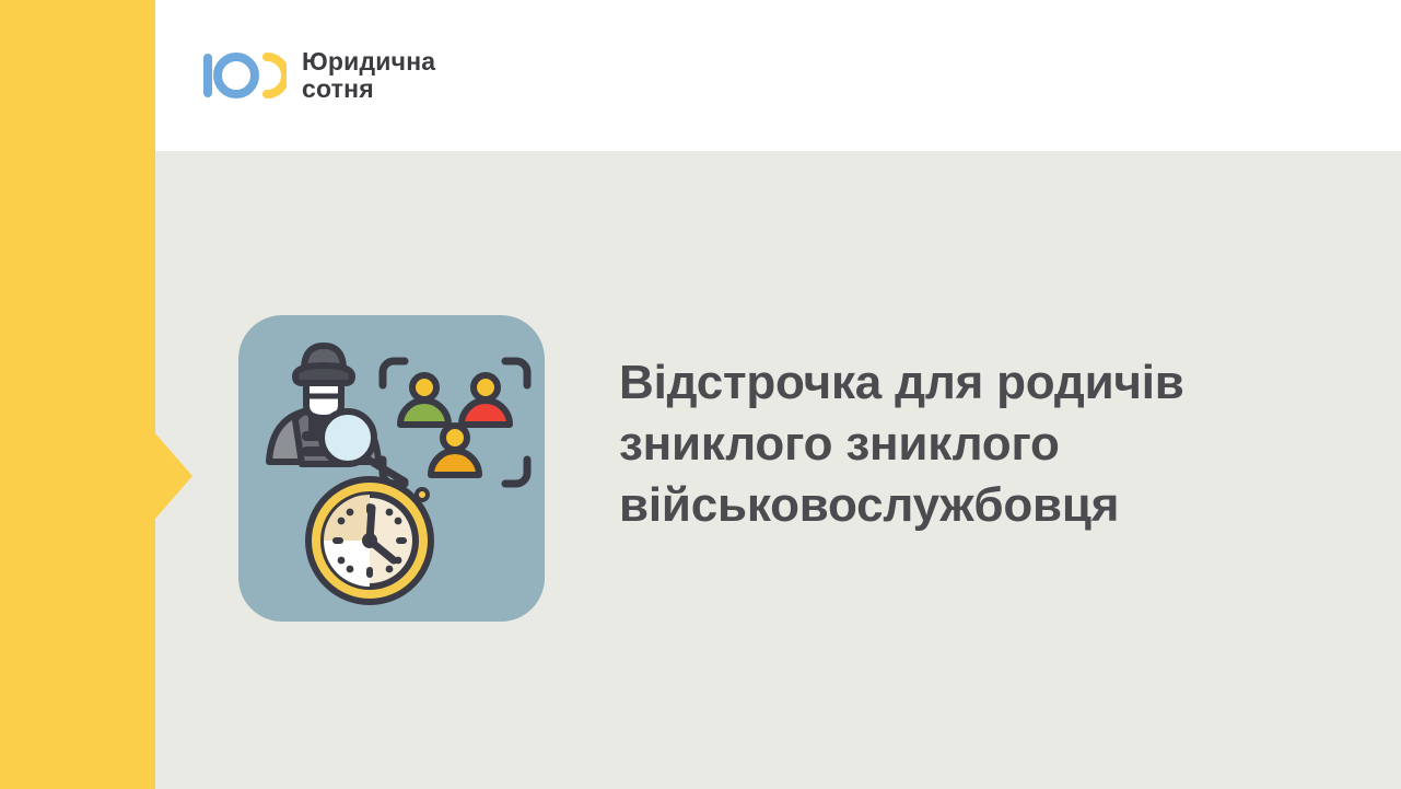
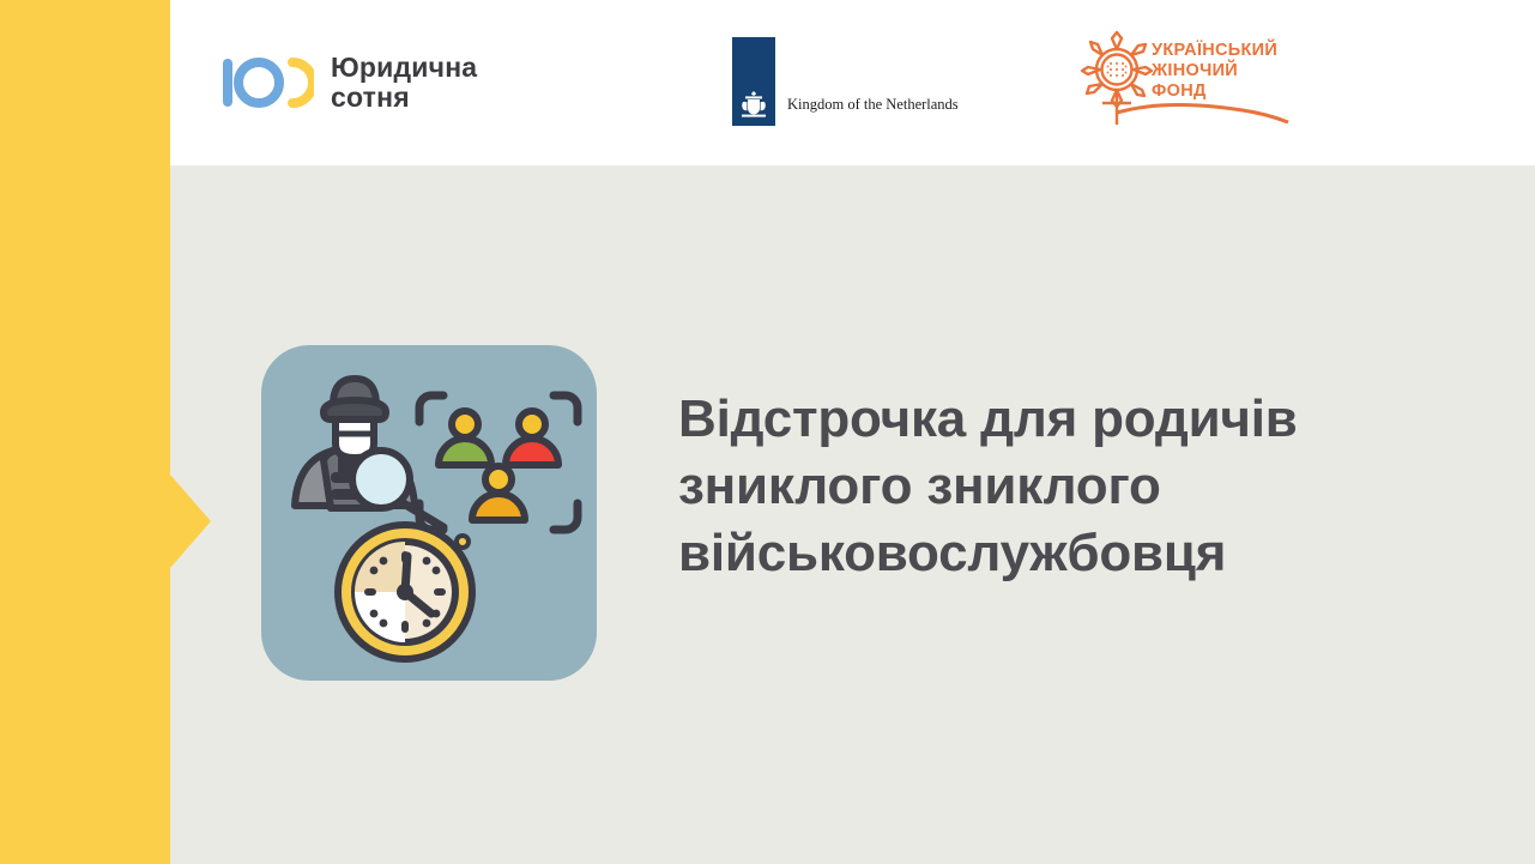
  Юридична
  сотня
+ Kingdom of the Netherlands
+ УКРАЇНСЬКИЙ
+ ЖІНОЧИЙ
+ ФОНД
  Відстрочка для родичів зниклого зниклого військовослужбовця
